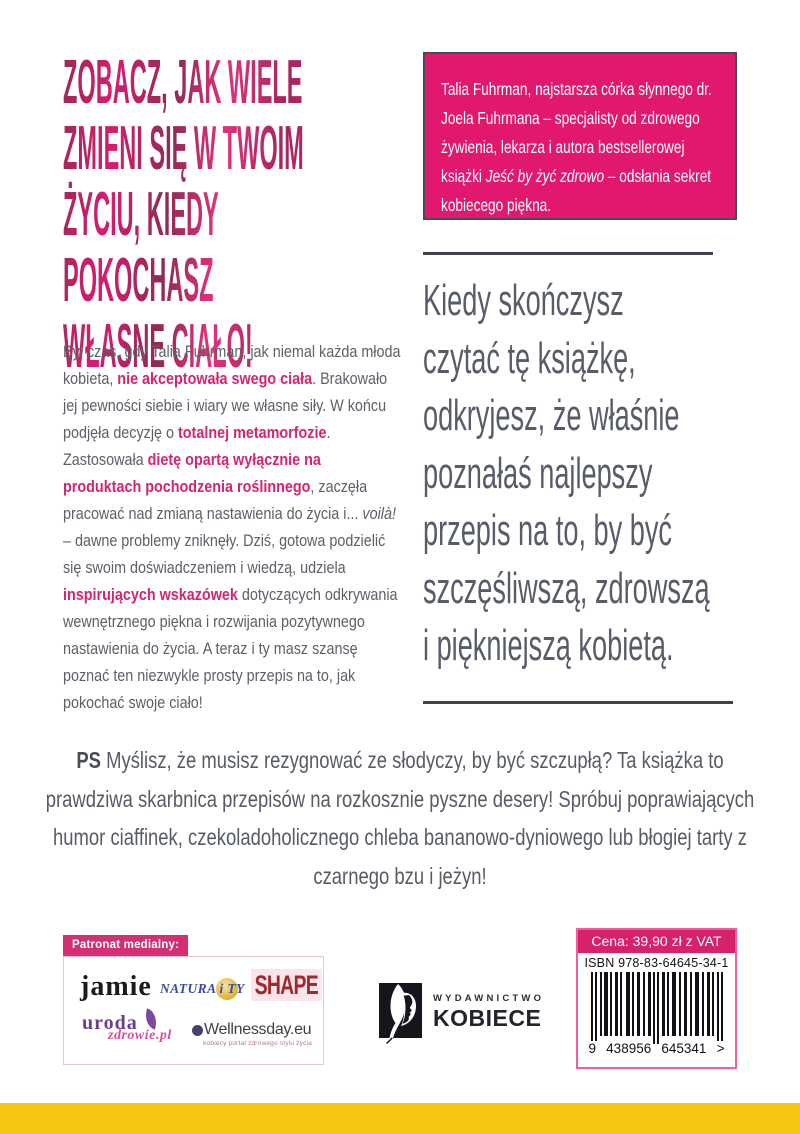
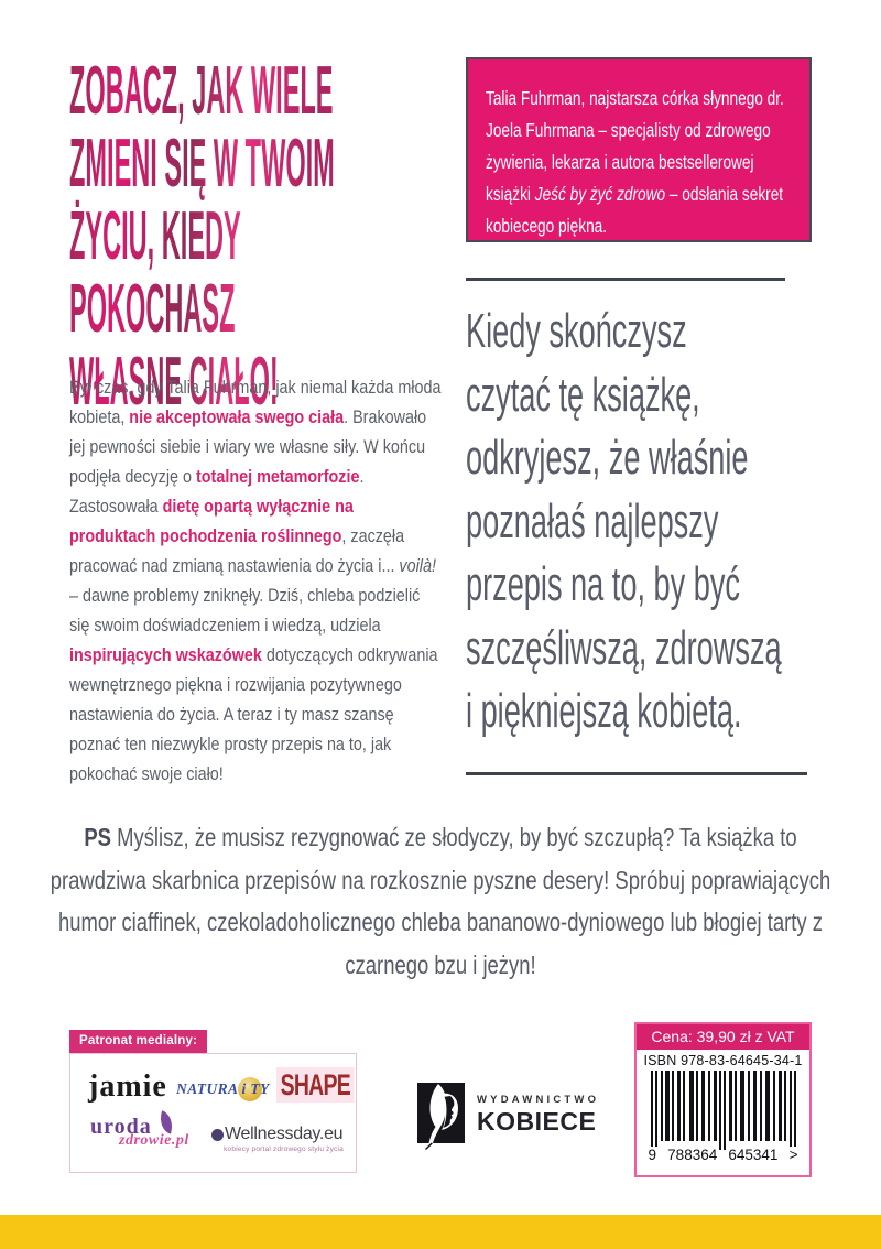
  ZOBACZ, JAK WIELE
  ZMIENI SIĘ W TWOIM
  ŻYCIU, KIEDY POKOCHASZ
  WŁASNE CIAŁO!
  Talia Fuhrman, najstarsza córka słynnego dr. Joela Fuhrmana – specjalisty od zdrowego żywienia, lekarza i autora bestsellerowej książki Jeść by żyć zdrowo – odsłania sekret kobiecego piękna.
  Kiedy skończysz
  czytać tę książkę,
  odkryjesz, że właśnie
  poznałaś najlepszy
  przepis na to, by być
  szczęśliwszą, zdrowszą
  i piękniejszą kobietą.
- Był czas, gdy Talia Fuhrman, jak niemal każda młoda kobieta, nie akceptowała swego ciała. Brakowało jej pewności siebie i wiary we własne siły. W końcu podjęła decyzję o totalnej metamorfozie. Zastosowała dietę opartą wyłącznie na produktach pochodzenia roślinnego, zaczęła pracować nad zmianą nastawienia do życia i... voilà! – dawne problemy zniknęły. Dziś, gotowa podzielić się swoim doświadczeniem i wiedzą, udziela inspirujących wskazówek dotyczących odkrywania wewnętrznego piękna i rozwijania pozytywnego nastawienia do życia. A teraz i ty masz szansę poznać ten niezwykle prosty przepis na to, jak pokochać swoje ciało!
+ Był czas, gdy Talia Fuhrman, jak niemal każda młoda kobieta, nie akceptowała swego ciała. Brakowało jej pewności siebie i wiary we własne siły. W końcu podjęła decyzję o totalnej metamorfozie. Zastosowała dietę opartą wyłącznie na produktach pochodzenia roślinnego, zaczęła pracować nad zmianą nastawienia do życia i... voilà! – dawne problemy zniknęły. Dziś, chleba podzielić się swoim doświadczeniem i wiedzą, udziela inspirujących wskazówek dotyczących odkrywania wewnętrznego piękna i rozwijania pozytywnego nastawienia do życia. A teraz i ty masz szansę poznać ten niezwykle prosty przepis na to, jak pokochać swoje ciało!
  PS Myślisz, że musisz rezygnować ze słodyczy, by być szczupłą? Ta książka to prawdziwa skarbnica przepisów na rozkosznie pyszne desery! Spróbuj poprawiających humor ciaffinek, czekoladoholicznego chleba bananowo-dyniowego lub błogiej tarty z czarnego bzu i jeżyn!
  Patronat medialny:
  jamie
  NATURA i TY
  SHAPE
  uroda
  zdrowie.pl
  Wellnessday.eu
  WYDAWNICTWO
  KOBIECE
  Cena: 39,90 zł z VAT
  ISBN 978-83-64645-34-1
  9
- 438956
+ 788364
  645341
  >
